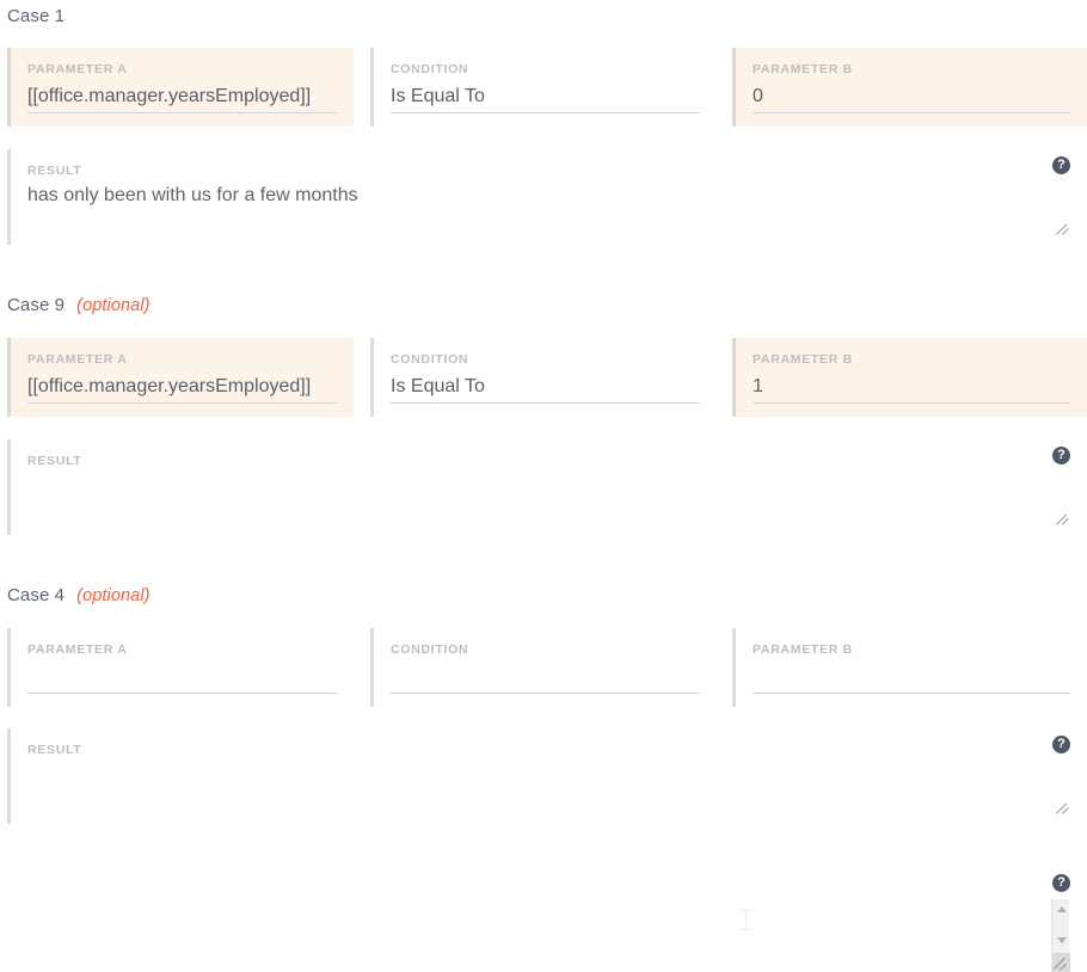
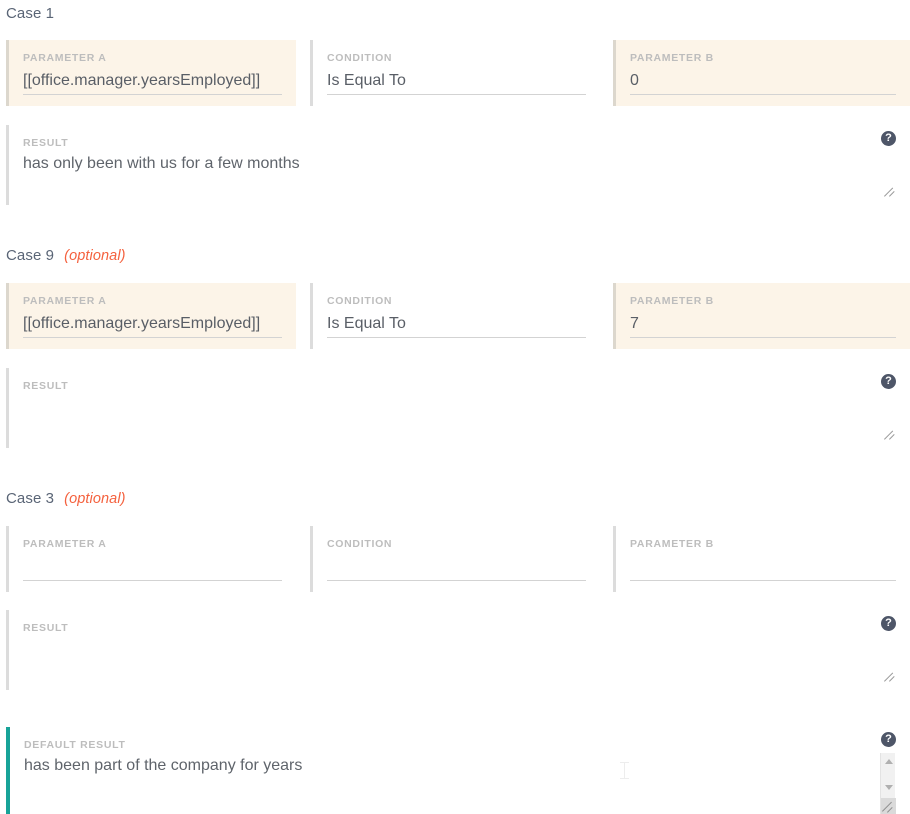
  Case 1
  PARAMETER A
  [[office.manager.yearsEmployed]]
  CONDITION
  Is Equal To
  PARAMETER B
  0
  RESULT
  has only been with us for a few months
  ?
  Case 9 (optional)
  PARAMETER A
  [[office.manager.yearsEmployed]]
  CONDITION
  Is Equal To
  PARAMETER B
- 1
+ 7
  RESULT
  ?
- Case 4 (optional)
+ Case 3 (optional)
  PARAMETER A
  CONDITION
  PARAMETER B
  RESULT
  ?
+ DEFAULT RESULT
+ has been part of the company for years
  ?
